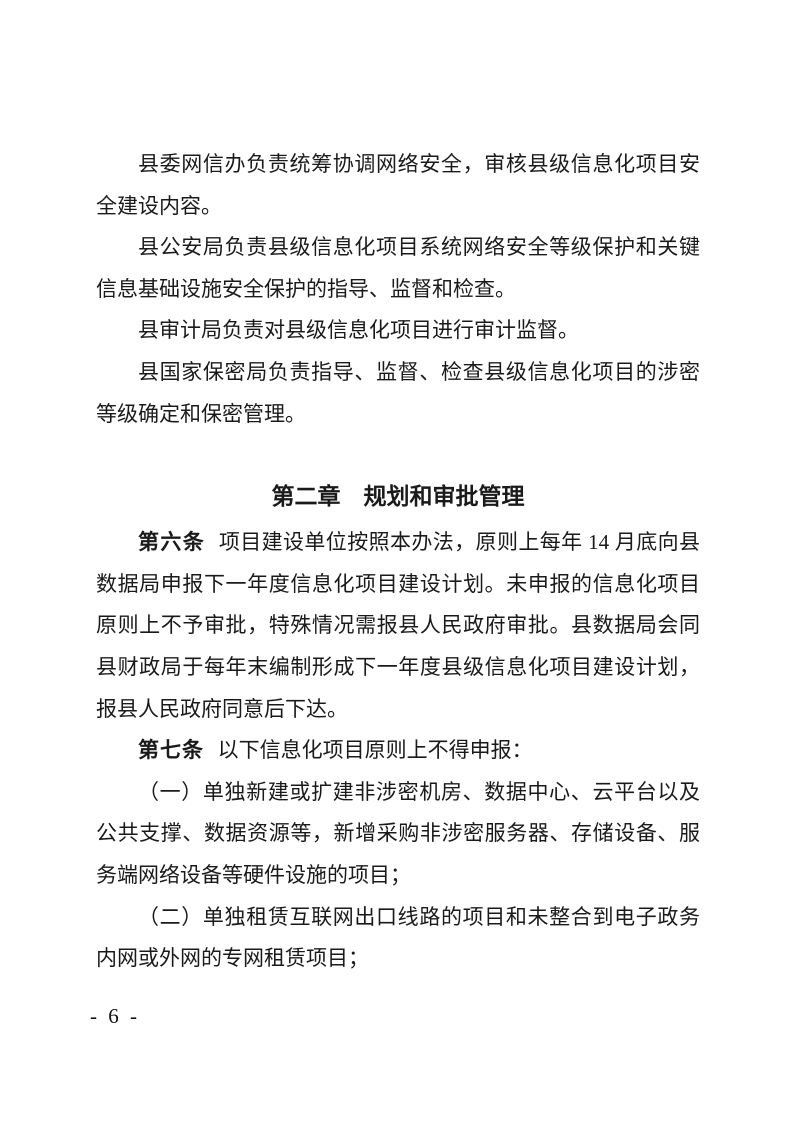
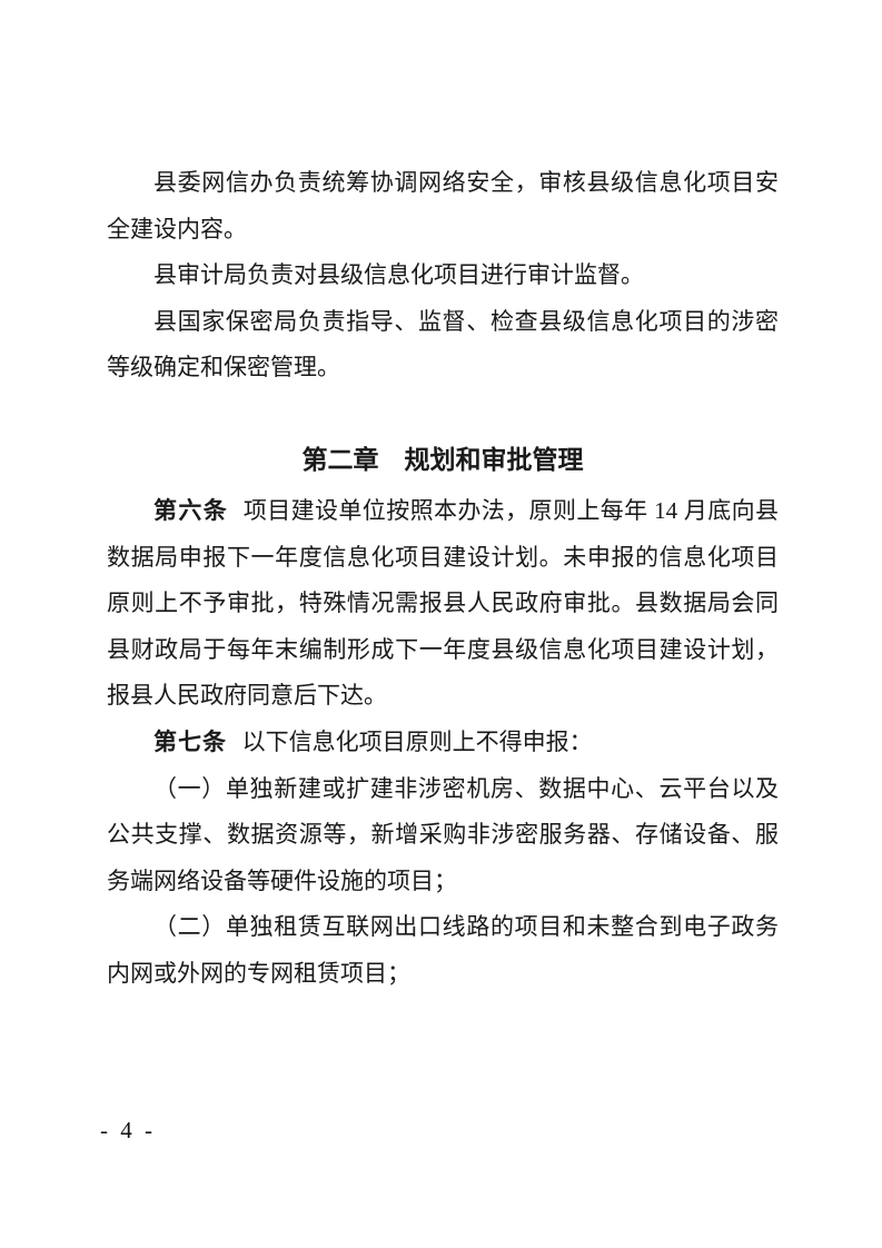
  县委网信办负责统筹协调网络安全，审核县级信息化项目安全建设内容。
- 县公安局负责县级信息化项目系统网络安全等级保护和关键信息基础设施安全保护的指导、监督和检查。
  县审计局负责对县级信息化项目进行审计监督。
  县国家保密局负责指导、监督、检查县级信息化项目的涉密等级确定和保密管理。
  第二章 规划和审批管理
  第六条 项目建设单位按照本办法，原则上每年 14 月底向县数据局申报下一年度信息化项目建设计划。未申报的信息化项目原则上不予审批，特殊情况需报县人民政府审批。县数据局会同县财政局于每年末编制形成下一年度县级信息化项目建设计划，报县人民政府同意后下达。
  第七条 以下信息化项目原则上不得申报：
  （一）单独新建或扩建非涉密机房、数据中心、云平台以及公共支撑、数据资源等，新增采购非涉密服务器、存储设备、服务端网络设备等硬件设施的项目；
  （二）单独租赁互联网出口线路的项目和未整合到电子政务内网或外网的专网租赁项目；
- - 6 -
+ - 4 -
